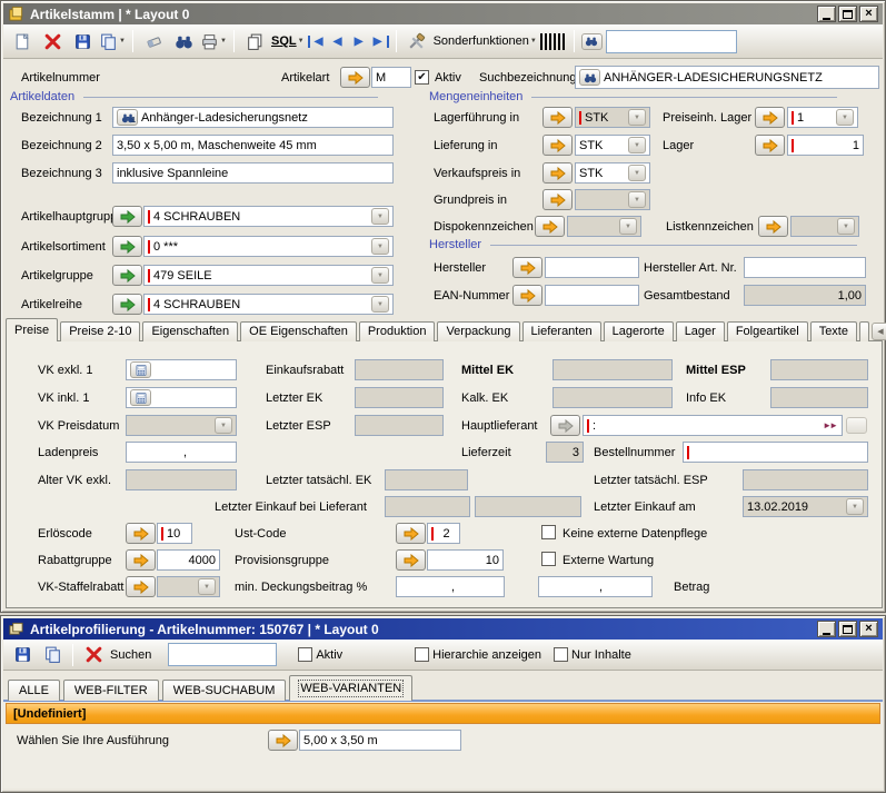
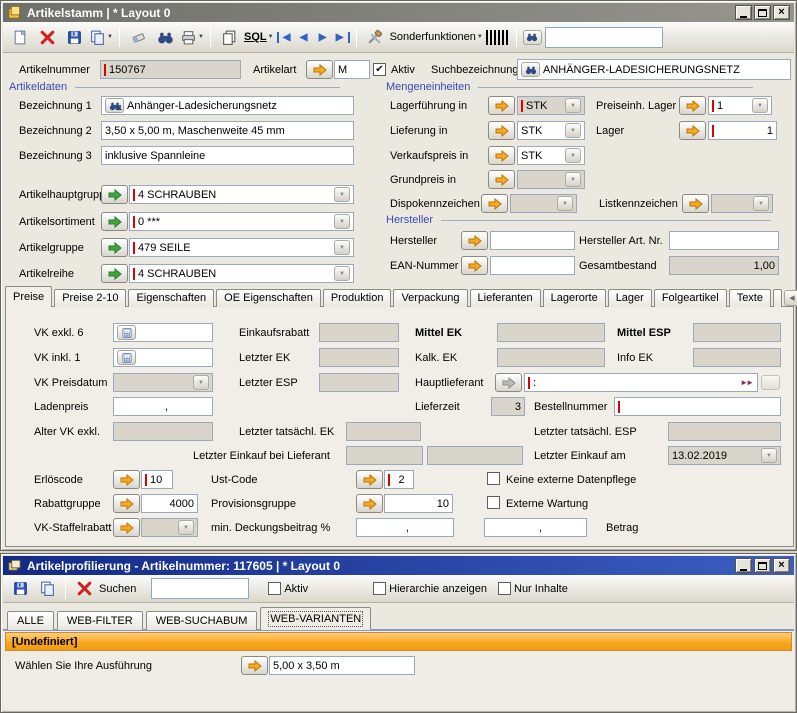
  Artikelstamm | * Layout 0
  ×
  SQL
  ◀
  ◀
  ▶
  ▶
  Sonderfunktionen
  Artikelnummer
+ 150767
  Artikelart
  M
  ✔
  Aktiv
  Suchbezeichnung
  ANHÄNGER-LADESICHERUNGSNETZ
  Artikeldaten
  Mengeneinheiten
  Bezeichnung 1
  Anhänger-Ladesicherungsnetz
  Bezeichnung 2
  3,50 x 5,00 m, Maschenweite 45 mm
  Bezeichnung 3
  inklusive Spannleine
  Artikelhauptgrup
  4 SCHRAUBEN
  Artikelsortiment
  0 ***
  Artikelgruppe
  479 SEILE
  Artikelreihe
  4 SCHRAUBEN
  Lagerführung in
  STK
  Preiseinh. Lager
  1
  Lieferung in
  STK
  Lager
  1
  Verkaufspreis in
  STK
  Grundpreis in
  Dispokennzeichen
  Listkennzeichen
  Hersteller
  Hersteller
  Hersteller Art. Nr.
  EAN-Nummer
  Gesamtbestand
  1,00
  Preise
  Preise 2-10
  Eigenschaften
  OE Eigenschaften
  Produktion
  Verpackung
  Lieferanten
  Lagerorte
  Lager
  Folgeartikel
  Texte
- VK exkl. 1
+ VK exkl. 6
  Einkaufsrabatt
  Mittel EK
  Mittel ESP
  VK inkl. 1
  Letzter EK
  Kalk. EK
  Info EK
  VK Preisdatum
  Letzter ESP
  Hauptlieferant
  :
  ►►
  Ladenpreis
  ,
  Lieferzeit
  3
  Bestellnummer
  Alter VK exkl.
  Letzter tatsächl. EK
  Letzter tatsächl. ESP
  Letzter Einkauf bei Lieferant
  Letzter Einkauf am
  13.02.2019
  Erlöscode
  10
  Ust-Code
  2
  Keine externe Datenpflege
  Rabattgruppe
  4000
  Provisionsgruppe
  10
  Externe Wartung
  VK-Staffelrabatt
  min. Deckungsbeitrag %
  ,
  ,
  Betrag
- Artikelprofilierung - Artikelnummer: 150767 | * Layout 0
+ Artikelprofilierung - Artikelnummer: 117605 | * Layout 0
  ×
  Suchen
  Aktiv
  Hierarchie anzeigen
  Nur Inhalte
  ALLE
  WEB-FILTER
  WEB-SUCHABUM
  WEB-VARIANTEN
  [Undefiniert]
  Wählen Sie Ihre Ausführung
  5,00 x 3,50 m
